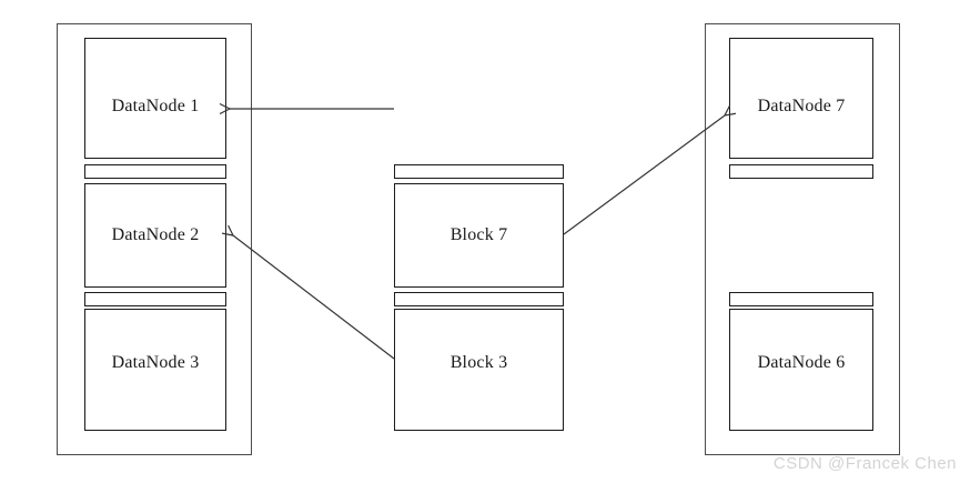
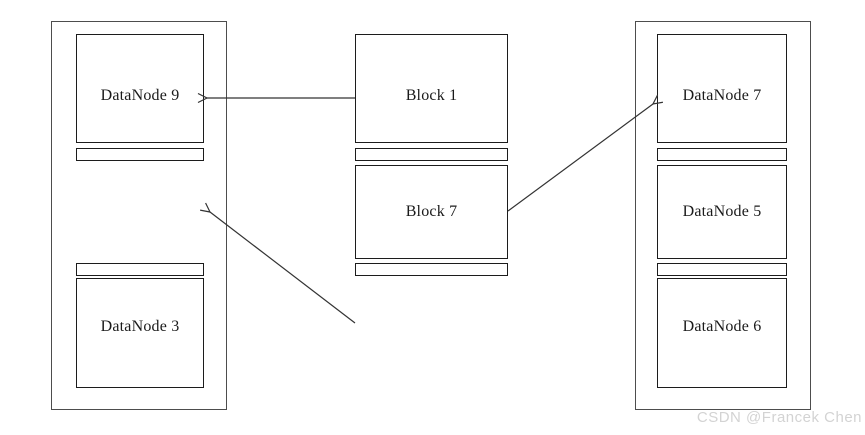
- DataNode 1
+ DataNode 9
- DataNode 2
  DataNode 3
+ Block 1
  Block 7
- Block 3
  DataNode 7
+ DataNode 5
  DataNode 6
  CSDN @Francek Chen
